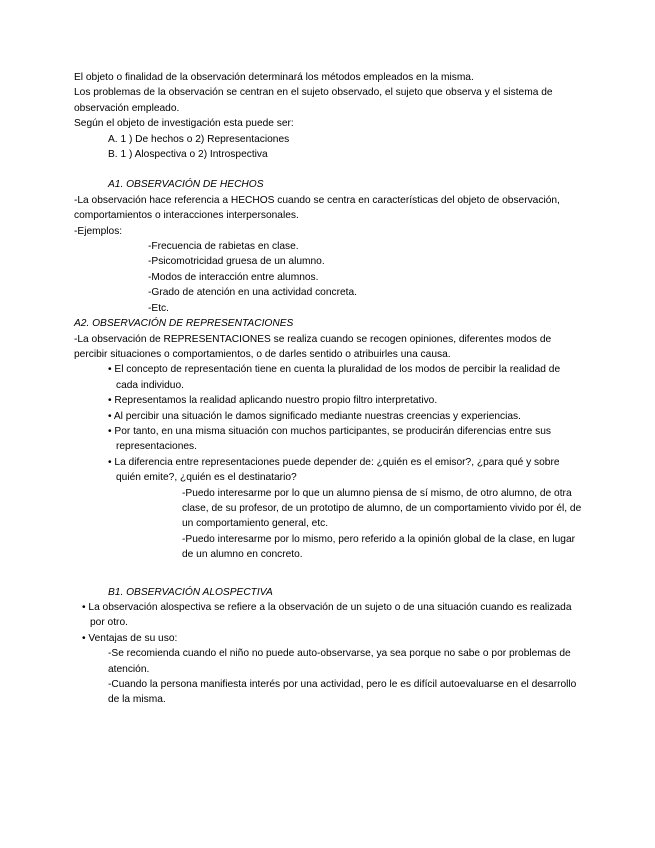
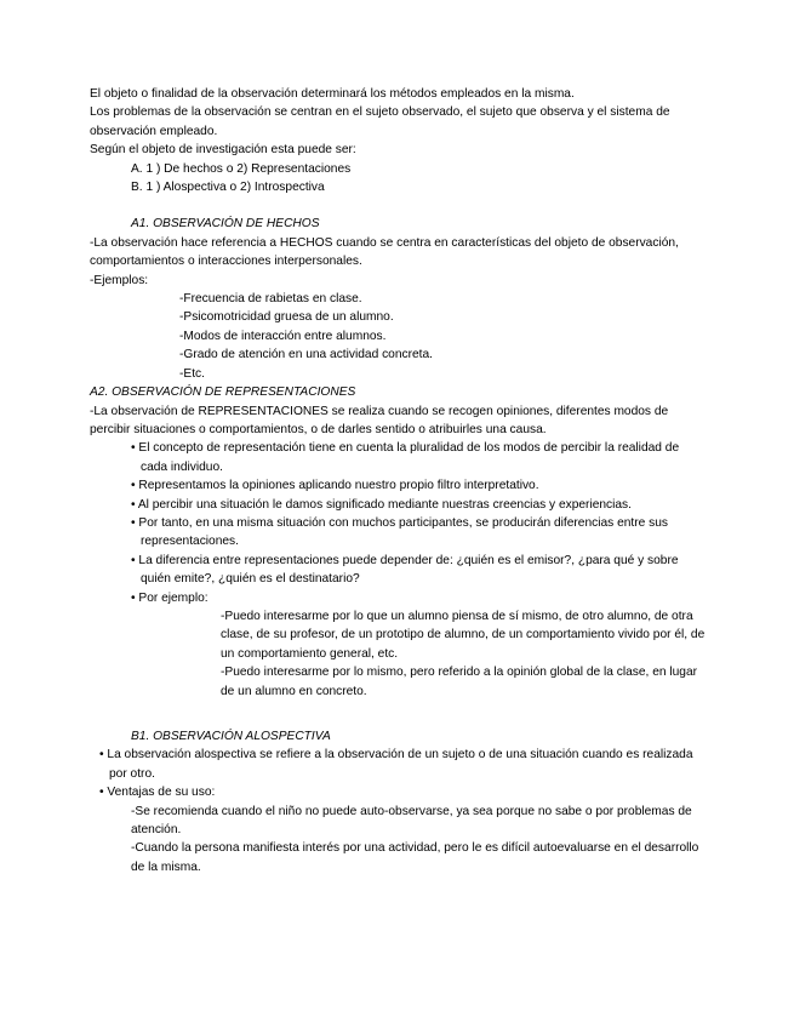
  El objeto o finalidad de la observación determinará los métodos empleados en la misma.
  Los problemas de la observación se centran en el sujeto observado, el sujeto que observa y el sistema de observación empleado.
  Según el objeto de investigación esta puede ser:
  A. 1 ) De hechos o 2) Representaciones
  B. 1 ) Alospectiva o 2) Introspectiva
  A1. OBSERVACIÓN DE HECHOS
  -La observación hace referencia a HECHOS cuando se centra en características del objeto de observación, comportamientos o interacciones interpersonales.
  -Ejemplos:
  -Frecuencia de rabietas en clase.
  -Psicomotricidad gruesa de un alumno.
  -Modos de interacción entre alumnos.
  -Grado de atención en una actividad concreta.
  -Etc.
  A2. OBSERVACIÓN DE REPRESENTACIONES
  -La observación de REPRESENTACIONES se realiza cuando se recogen opiniones, diferentes modos de percibir situaciones o comportamientos, o de darles sentido o atribuirles una causa.
  • El concepto de representación tiene en cuenta la pluralidad de los modos de percibir la realidad de cada individuo.
- • Representamos la realidad aplicando nuestro propio filtro interpretativo.
+ • Representamos la opiniones aplicando nuestro propio filtro interpretativo.
  • Al percibir una situación le damos significado mediante nuestras creencias y experiencias.
  • Por tanto, en una misma situación con muchos participantes, se producirán diferencias entre sus representaciones.
  • La diferencia entre representaciones puede depender de: ¿quién es el emisor?, ¿para qué y sobre quién emite?, ¿quién es el destinatario?
+ • Por ejemplo:
  -Puedo interesarme por lo que un alumno piensa de sí mismo, de otro alumno, de otra clase, de su profesor, de un prototipo de alumno, de un comportamiento vivido por él, de un comportamiento general, etc.
  -Puedo interesarme por lo mismo, pero referido a la opinión global de la clase, en lugar de un alumno en concreto.
  B1. OBSERVACIÓN ALOSPECTIVA
  • La observación alospectiva se refiere a la observación de un sujeto o de una situación cuando es realizada por otro.
  • Ventajas de su uso:
  -Se recomienda cuando el niño no puede auto-observarse, ya sea porque no sabe o por problemas de atención.
  -Cuando la persona manifiesta interés por una actividad, pero le es difícil autoevaluarse en el desarrollo de la misma.
